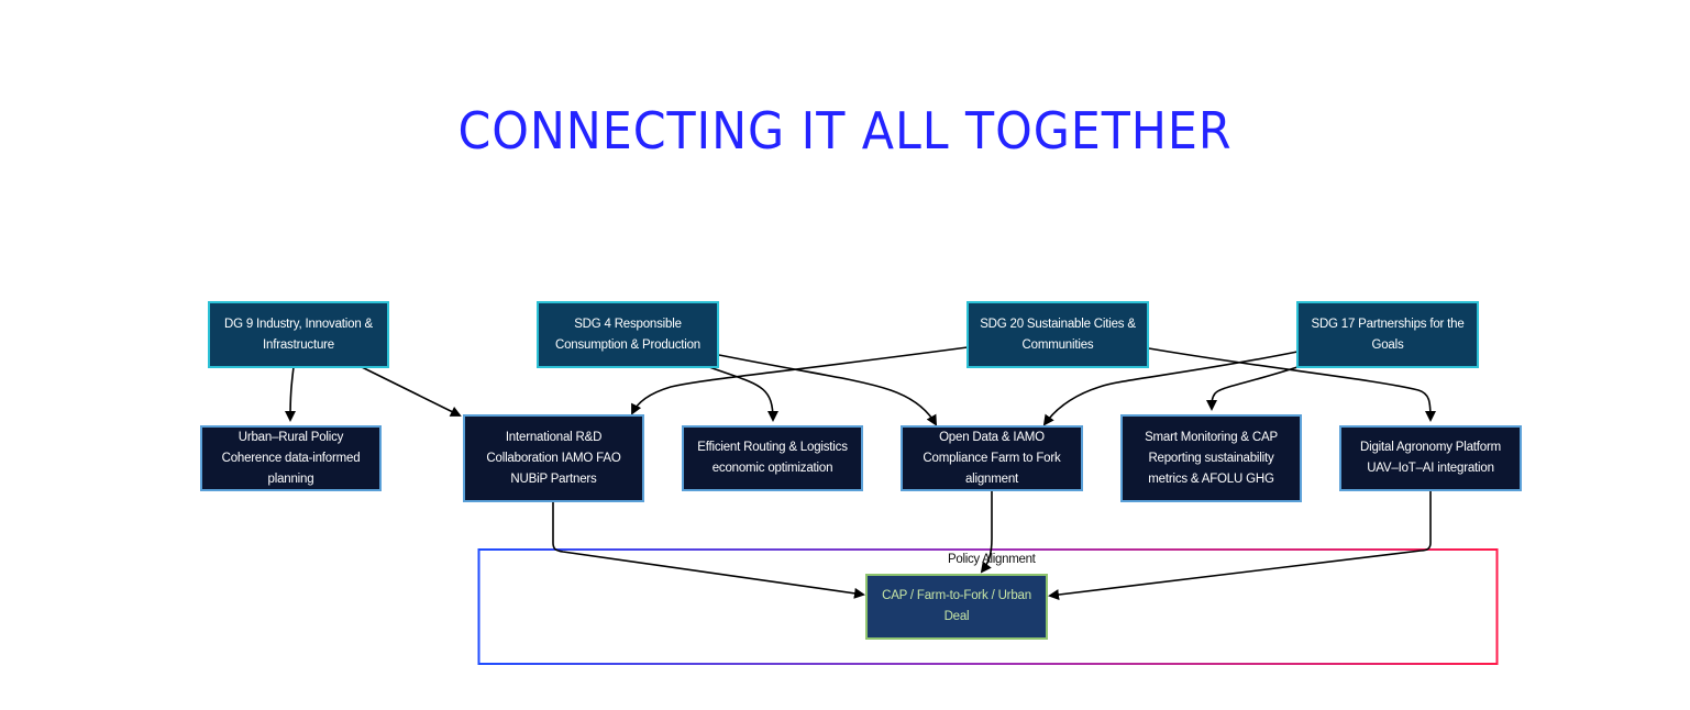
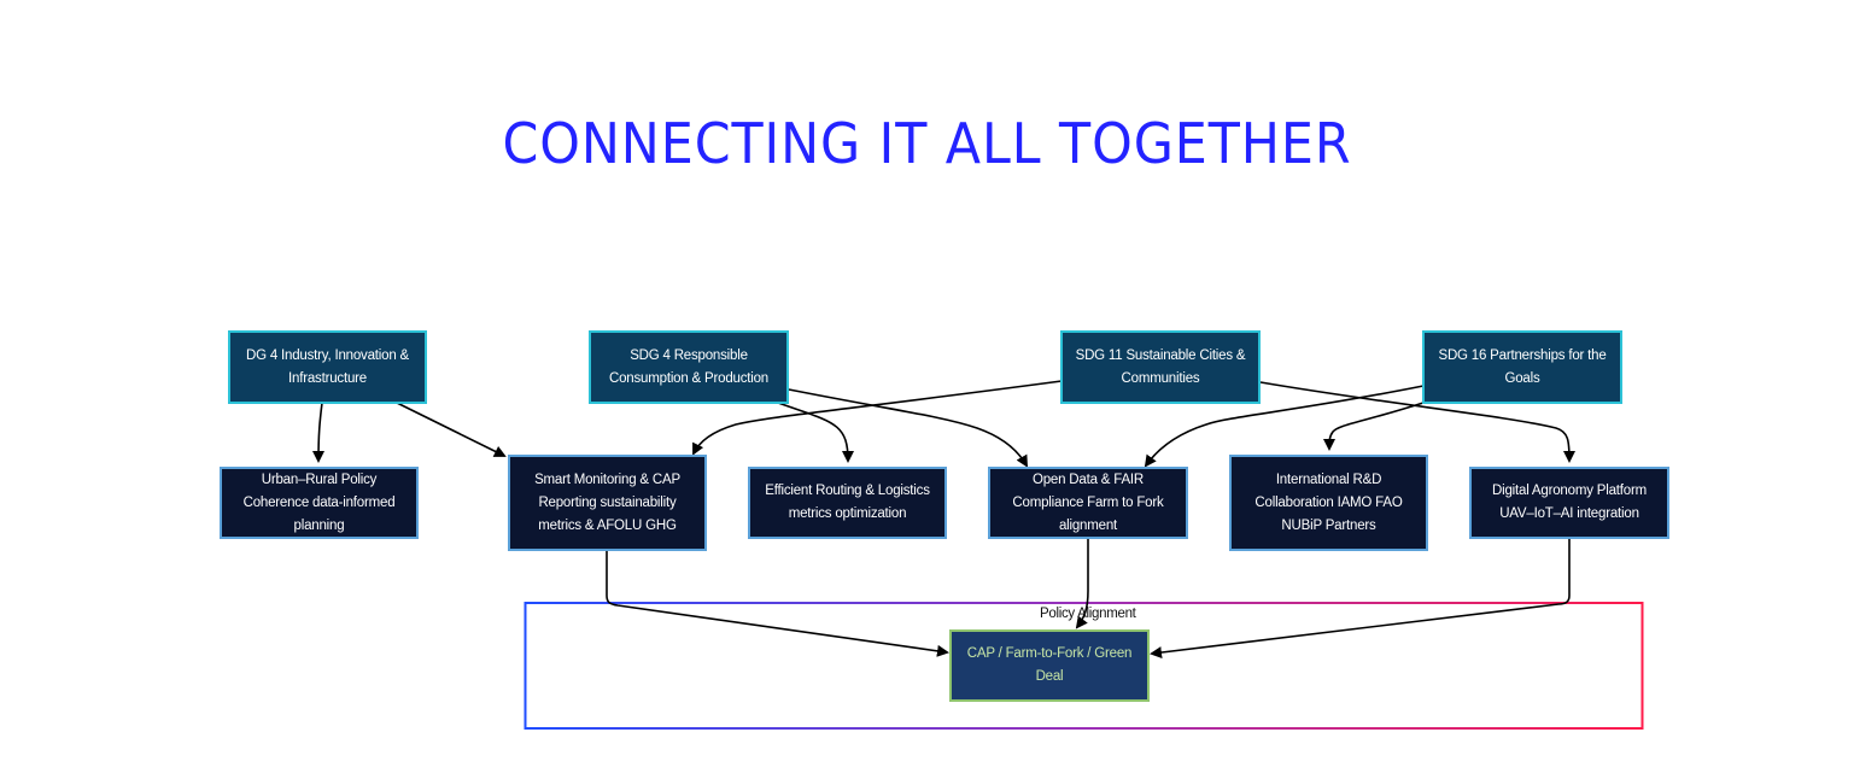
  CONNECTING IT ALL TOGETHER
- DG 9 Industry, Innovation & Infrastructure
+ DG 4 Industry, Innovation & Infrastructure
  SDG 4 Responsible Consumption & Production
- SDG 20 Sustainable Cities & Communities
+ SDG 11 Sustainable Cities & Communities
- SDG 17 Partnerships for the Goals
+ SDG 16 Partnerships for the Goals
  Urban–Rural Policy Coherence data-informed planning
- International R&D Collaboration IAMO FAO NUBiP Partners
+ Smart Monitoring & CAP Reporting sustainability metrics & AFOLU GHG
- Efficient Routing & Logistics economic optimization
+ Efficient Routing & Logistics metrics optimization
- Open Data & IAMO Compliance Farm to Fork alignment
+ Open Data & FAIR Compliance Farm to Fork alignment
- Smart Monitoring & CAP Reporting sustainability metrics & AFOLU GHG
+ International R&D Collaboration IAMO FAO NUBiP Partners
  Digital Agronomy Platform UAV–IoT–AI integration
  Policy Alignment
- CAP / Farm-to-Fork / Urban Deal
+ CAP / Farm-to-Fork / Green Deal
